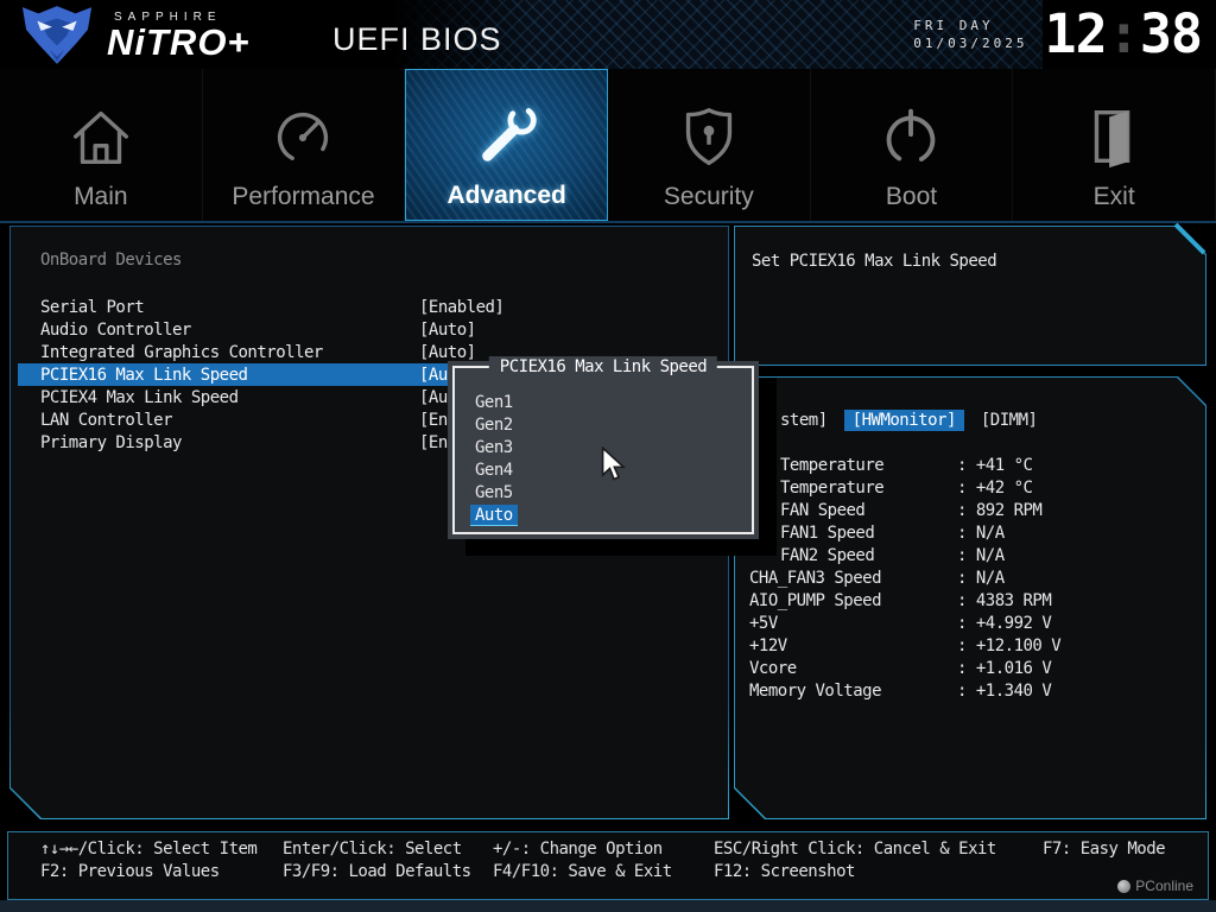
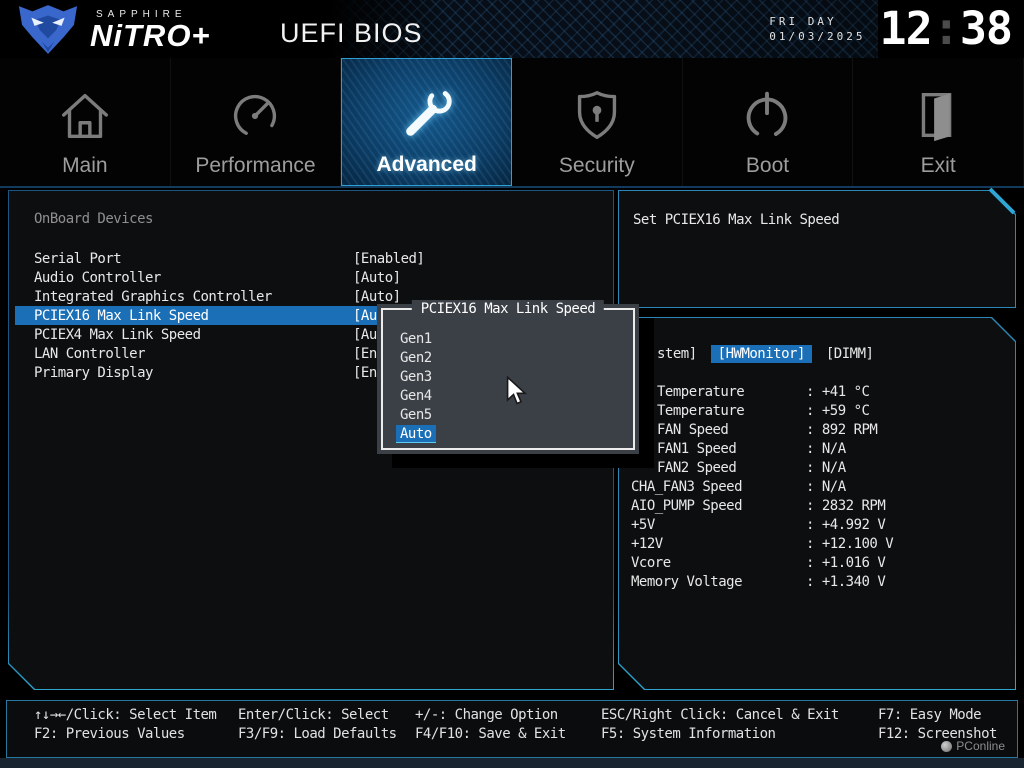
  SAPPHIRE
  NiTRO+
  UEFI BIOS
  FRI DAY
  01/03/2025
  12:38
  Main
  Performance
  Advanced
  Security
  Boot
  Exit
  OnBoard Devices
  Serial Port
  [Enabled]
  Audio Controller
  [Auto]
  Integrated Graphics Controller
  [Auto]
  PCIEX16 Max Link Speed
  PCIEX4 Max Link Speed
  LAN Controller
  Primary Display
  Set PCIEX16 Max Link Speed
  stem]
  [HWMonitor]
  [DIMM]
  Temperature
  +41 °C
  Temperature
- +42 °C
+ +59 °C
  FAN Speed
  892 RPM
  FAN1 Speed
  N/A
  FAN2 Speed
  N/A
  CHA_FAN3 Speed
  N/A
  AIO_PUMP Speed
- 4383 RPM
+ 2832 RPM
  +5V
  +4.992 V
  +12V
  +12.100 V
  Vcore
  +1.016 V
  Memory Voltage
  +1.340 V
  PCIEX16 Max Link Speed
  Gen1
  Gen2
  Gen3
  Gen4
  Gen5
  Auto
  ↑↓→←/Click: Select Item
  Enter/Click: Select
  +/-: Change Option
  ESC/Right Click: Cancel & Exit
  F7: Easy Mode
  F2: Previous Values
  F3/F9: Load Defaults
  F4/F10: Save & Exit
+ F5: System Information
  F12: Screenshot
  PConline
